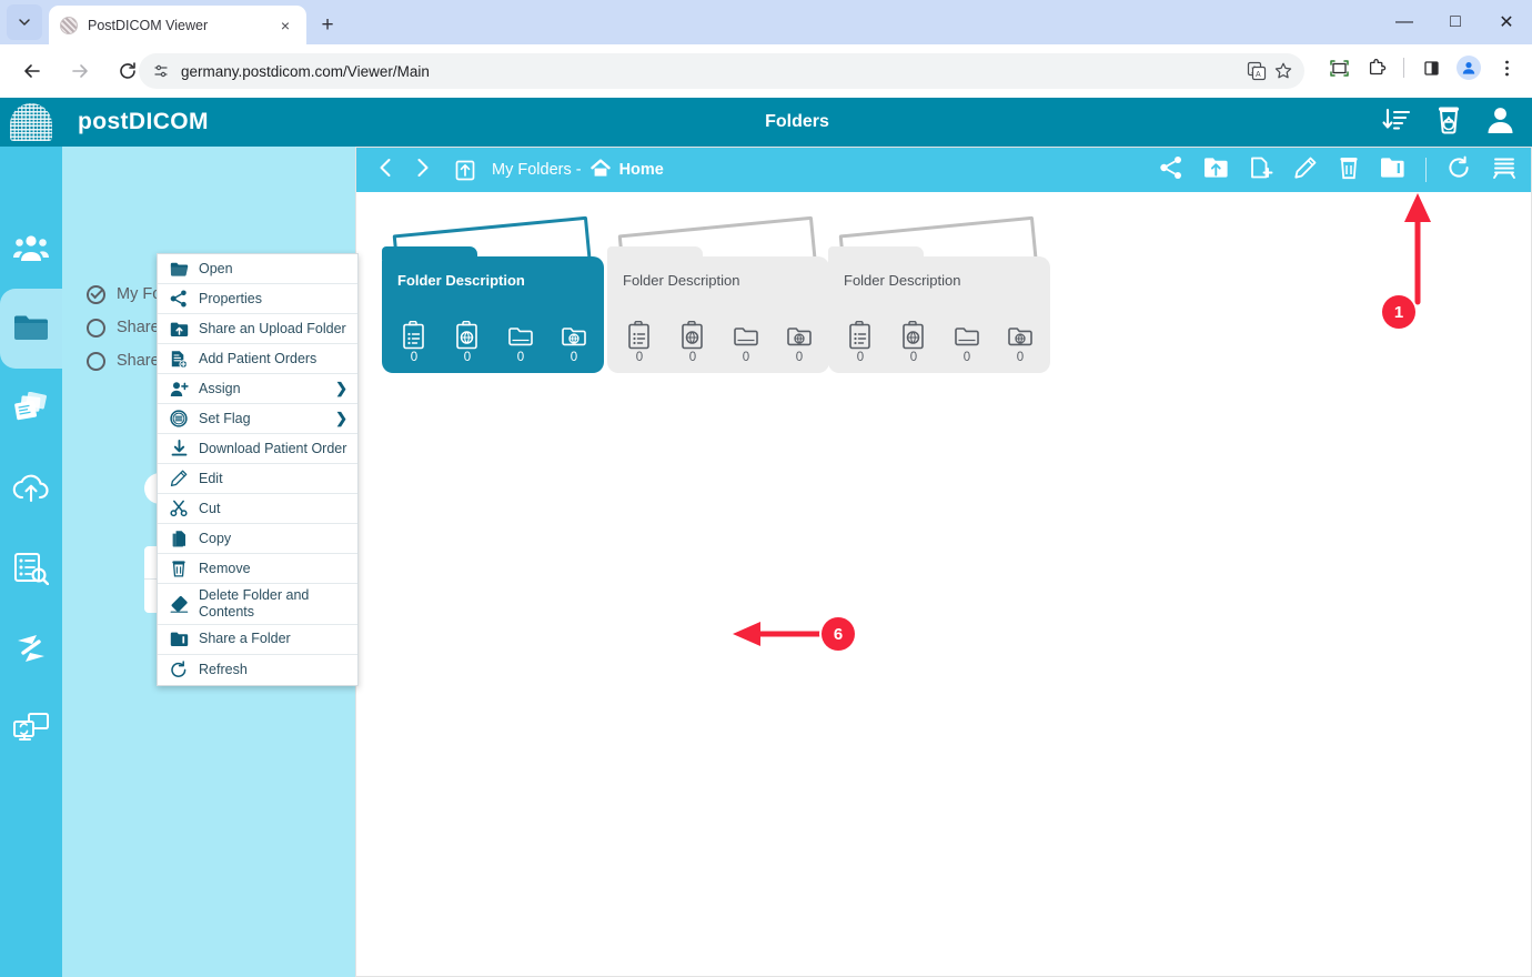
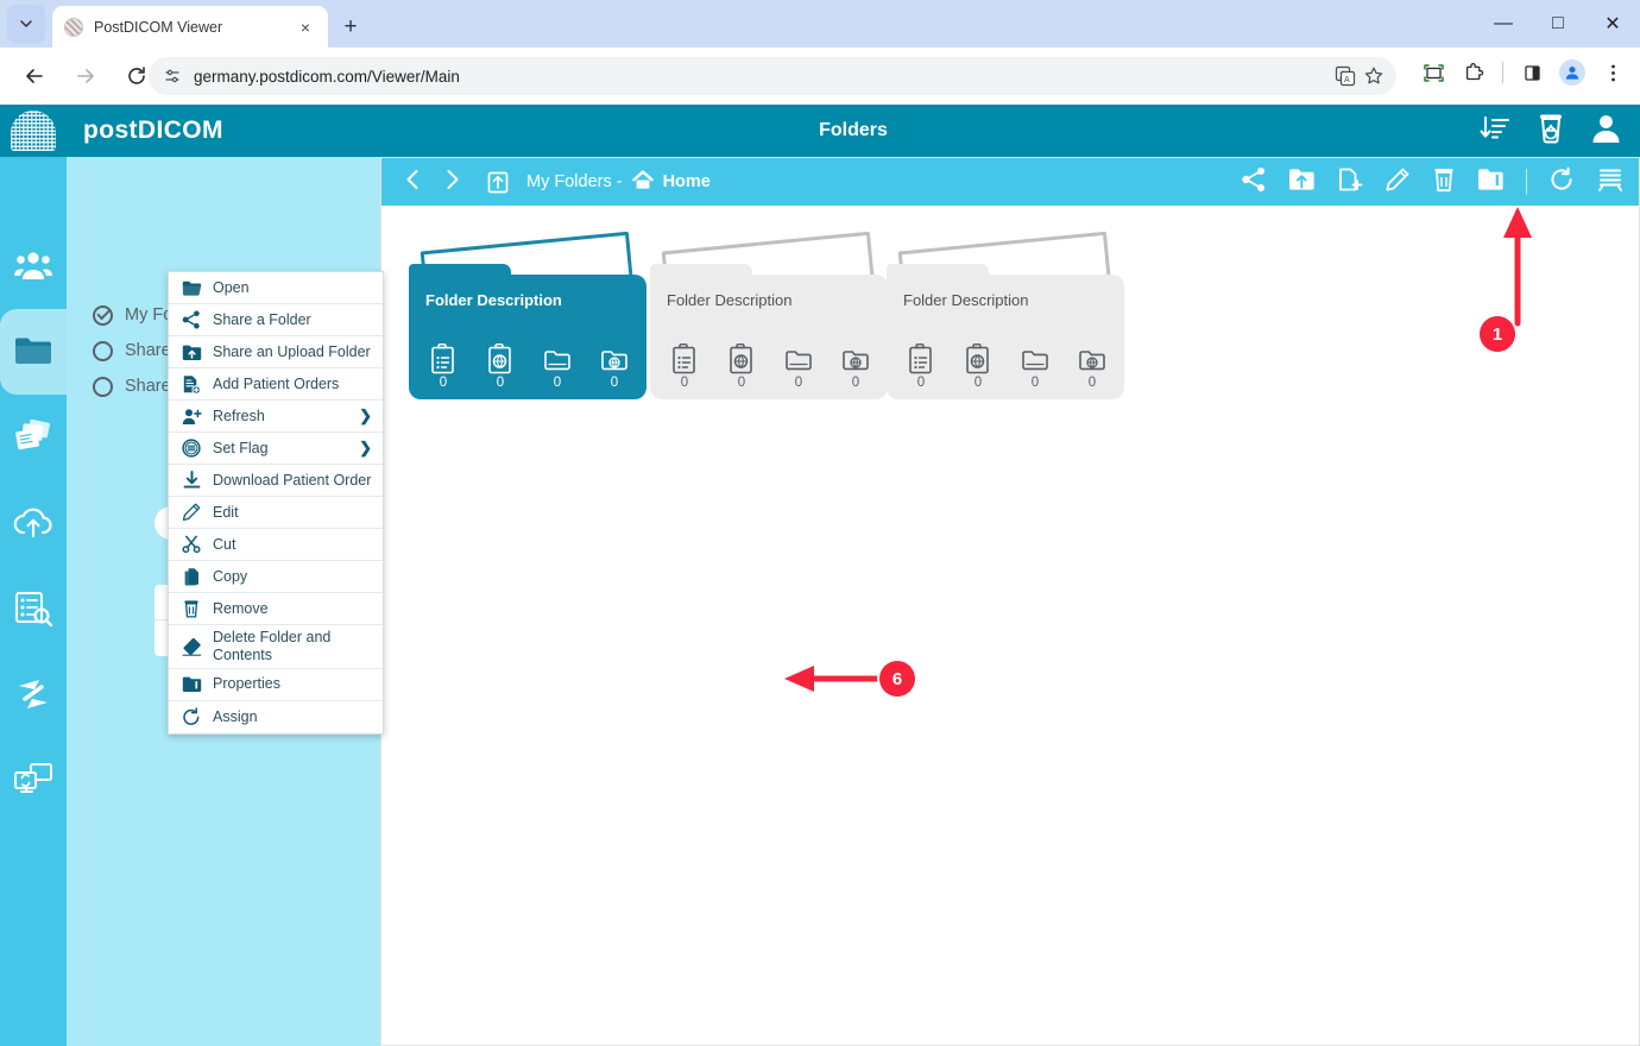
  PostDICOM Viewer
  ×
  +
  —
  □
  ✕
  germany.postdicom.com/Viewer/Main
  Folders
  postDICOM
  My Folders -
  Home
  Folder Description
  0
  0
  0
  0
  Folder Description
  0
  0
  0
  0
  Folder Description
  0
  0
  0
  0
  Open
- Properties
+ Share a Folder
  Share an Upload Folder
  Add Patient Orders
- Assign
+ Refresh
  ❯
  Set Flag
  ❯
  Download Patient Order
  Edit
  Cut
  Copy
  Remove
  Delete Folder and Contents
- Share a Folder
+ Properties
- Refresh
+ Assign
  1
  6
